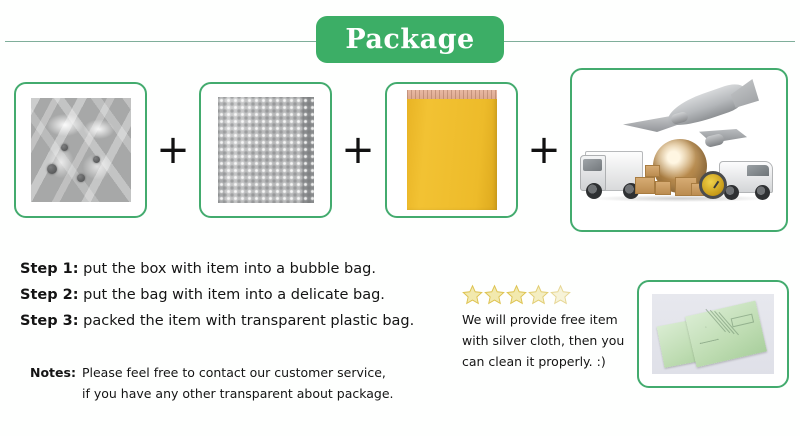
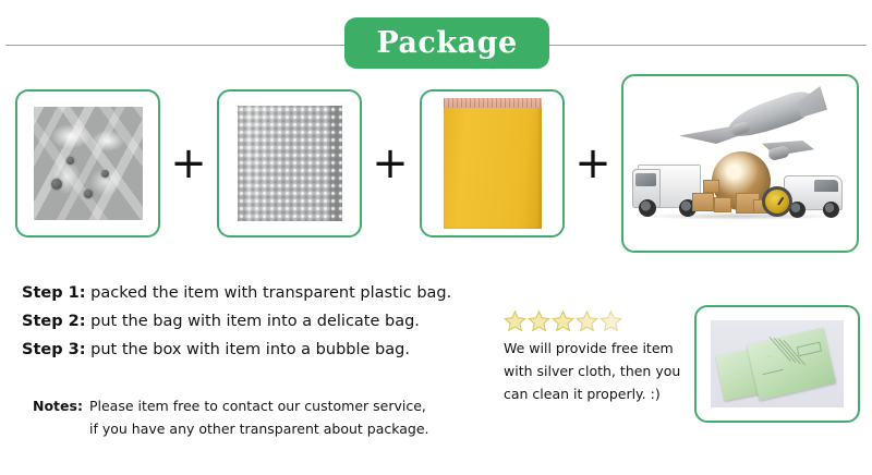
  Package
  +
  +
  +
- Step 1: put the box with item into a bubble bag.
+ Step 1: packed the item with transparent plastic bag.
  Step 2: put the bag with item into a delicate bag.
- Step 3: packed the item with transparent plastic bag.
+ Step 3: put the box with item into a bubble bag.
  Notes:
- Please feel free to contact our customer service,
+ Please item free to contact our customer service,
  if you have any other transparent about package.
  We will provide free item
  with silver cloth, then you
  can clean it properly. :)
